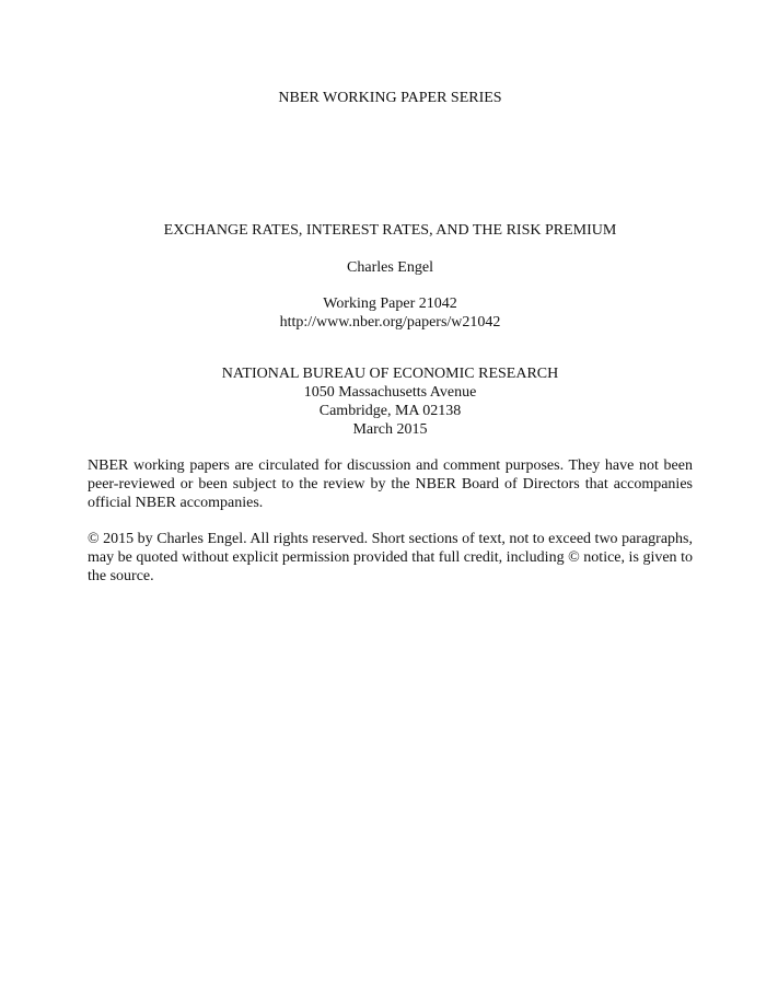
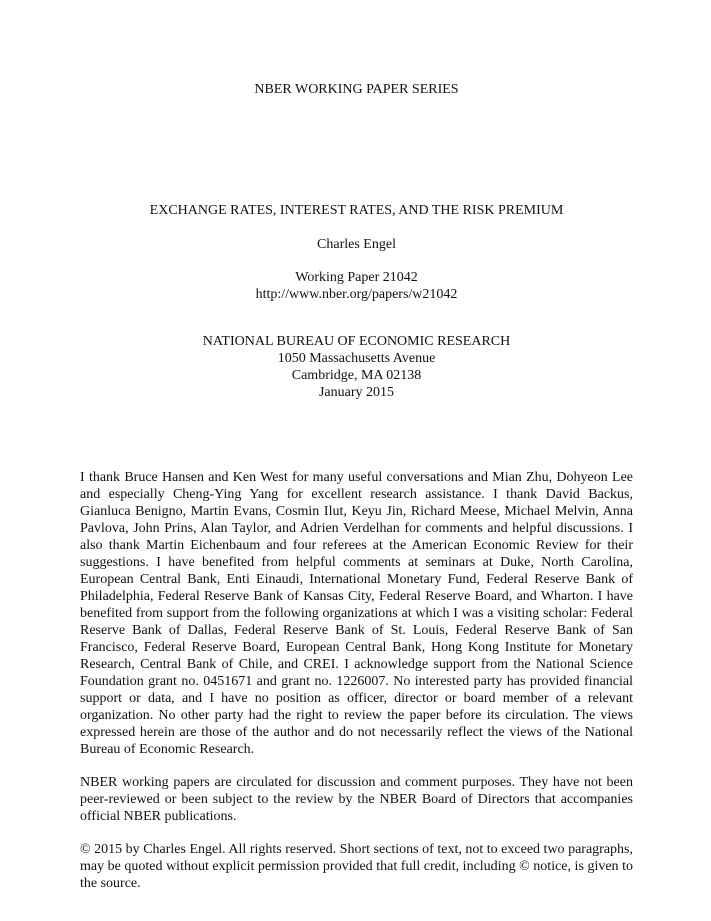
  NBER WORKING PAPER SERIES
  EXCHANGE RATES, INTEREST RATES, AND THE RISK PREMIUM
  Charles Engel
  Working Paper 21042
  http://www.nber.org/papers/w21042
  NATIONAL BUREAU OF ECONOMIC RESEARCH
  1050 Massachusetts Avenue
  Cambridge, MA 02138
- March 2015
+ January 2015
+ I thank Bruce Hansen and Ken West for many useful conversations and Mian Zhu, Dohyeon Lee and especially Cheng-Ying Yang for excellent research assistance. I thank David Backus, Gianluca Benigno, Martin Evans, Cosmin Ilut, Keyu Jin, Richard Meese, Michael Melvin, Anna Pavlova, John Prins, Alan Taylor, and Adrien Verdelhan for comments and helpful discussions. I also thank Martin Eichenbaum and four referees at the American Economic Review for their suggestions. I have benefited from helpful comments at seminars at Duke, North Carolina, European Central Bank, Enti Einaudi, International Monetary Fund, Federal Reserve Bank of Philadelphia, Federal Reserve Bank of Kansas City, Federal Reserve Board, and Wharton. I have benefited from support from the following organizations at which I was a visiting scholar: Federal Reserve Bank of Dallas, Federal Reserve Bank of St. Louis, Federal Reserve Bank of San Francisco, Federal Reserve Board, European Central Bank, Hong Kong Institute for Monetary Research, Central Bank of Chile, and CREI. I acknowledge support from the National Science Foundation grant no. 0451671 and grant no. 1226007. No interested party has provided financial support or data, and I have no position as officer, director or board member of a relevant organization. No other party had the right to review the paper before its circulation. The views expressed herein are those of the author and do not necessarily reflect the views of the National Bureau of Economic Research.
- NBER working papers are circulated for discussion and comment purposes. They have not been peer-reviewed or been subject to the review by the NBER Board of Directors that accompanies official NBER accompanies.
+ NBER working papers are circulated for discussion and comment purposes. They have not been peer-reviewed or been subject to the review by the NBER Board of Directors that accompanies official NBER publications.
  © 2015 by Charles Engel. All rights reserved. Short sections of text, not to exceed two paragraphs, may be quoted without explicit permission provided that full credit, including © notice, is given to the source.
